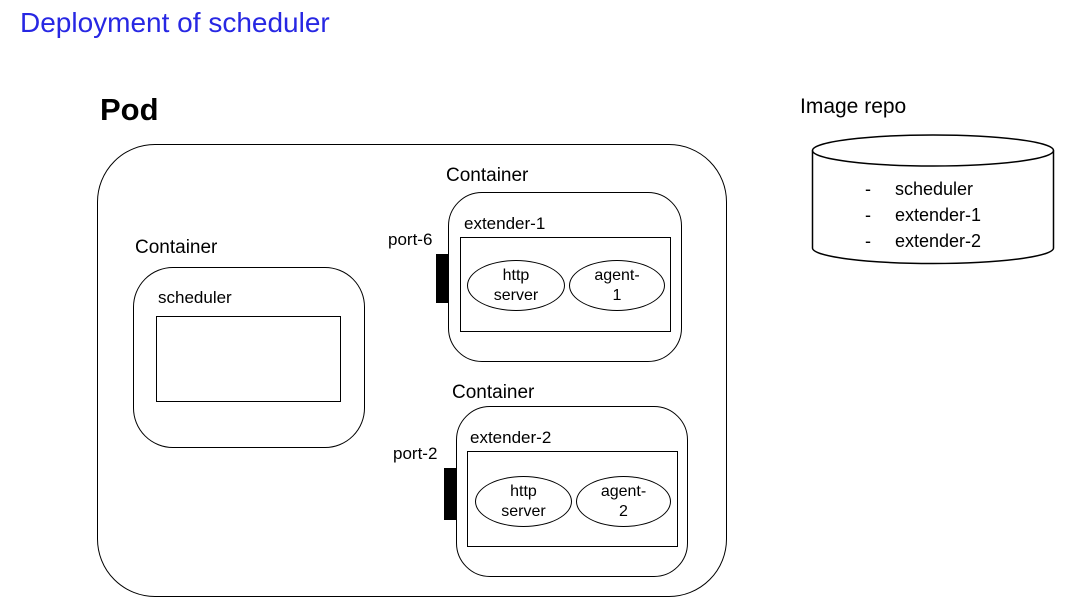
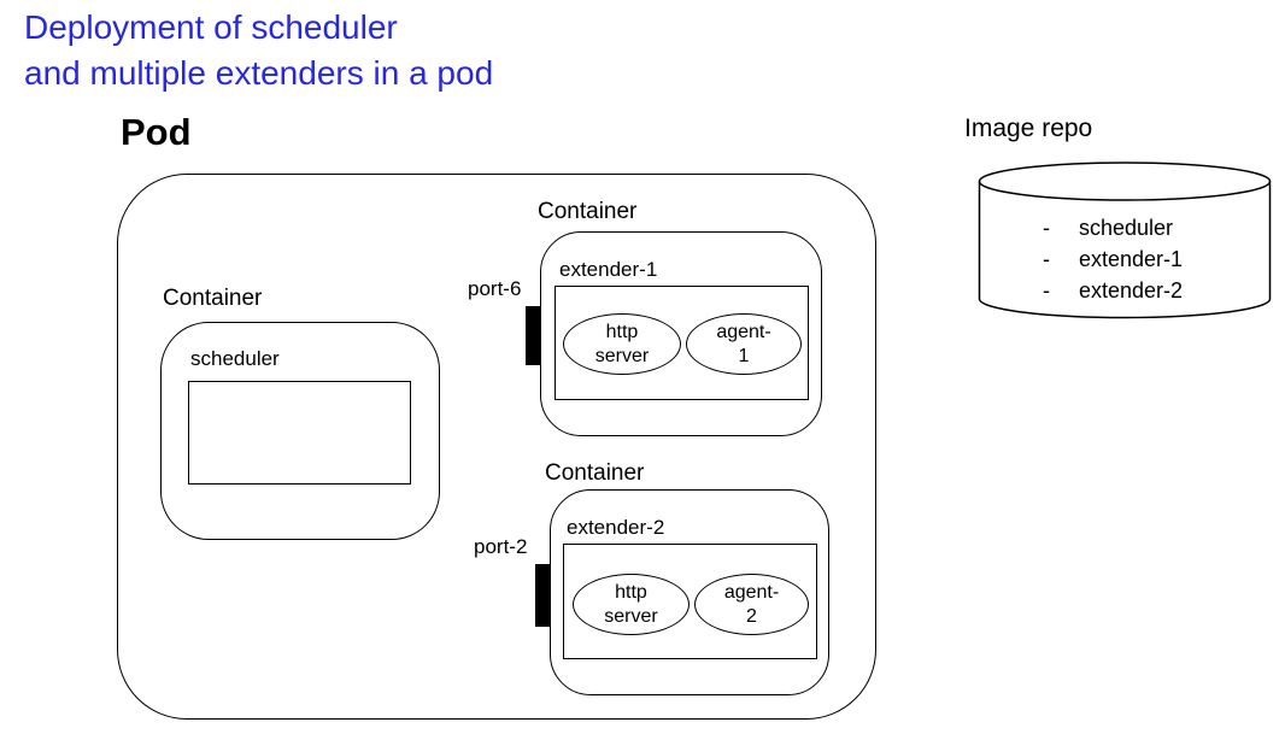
  Deployment of scheduler
+ and multiple extenders in a pod
  Pod
  Container
  scheduler
  Container
  extender-1
  http
  server
  agent-
  1
  port-6
  Container
  extender-2
  http
  server
  agent-
  2
  port-2
  Image repo
  -
  scheduler
  -
  extender-1
  -
  extender-2
